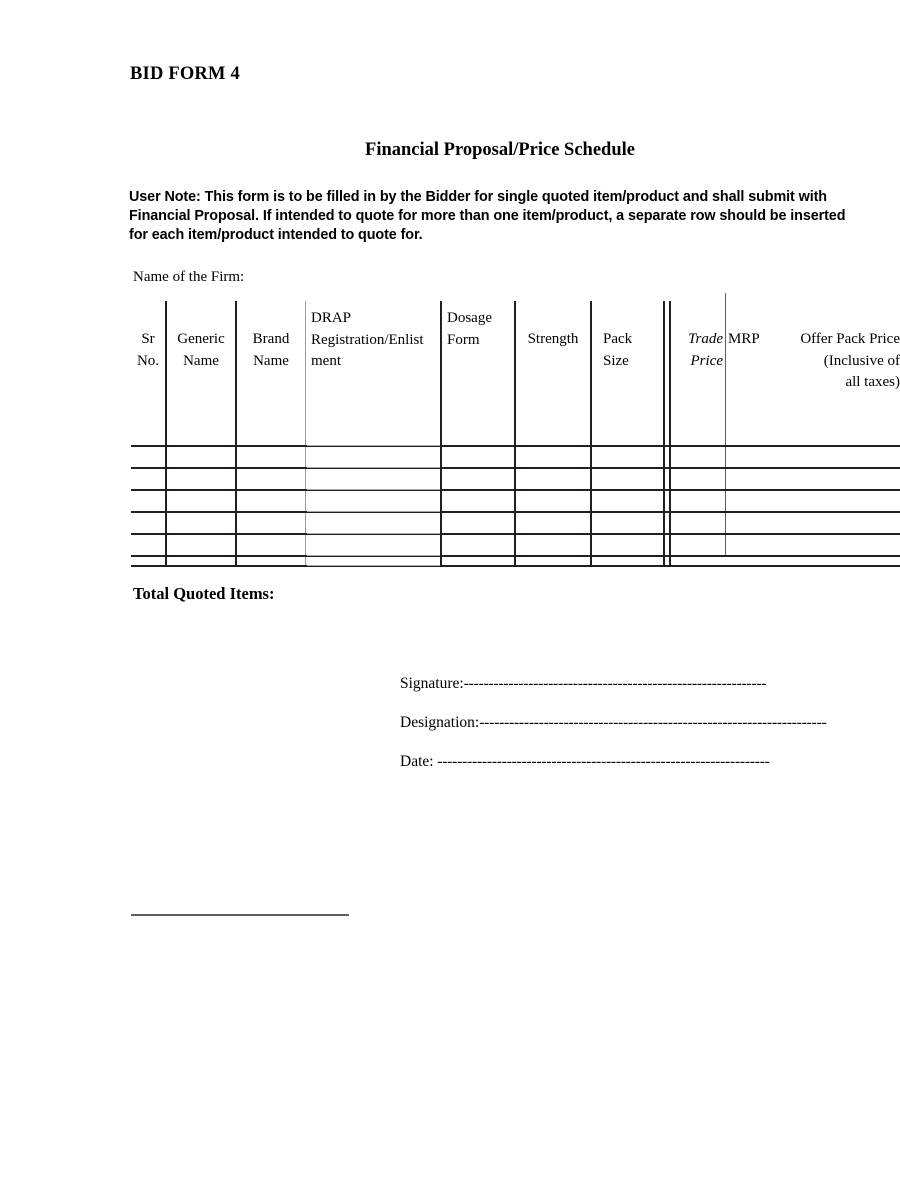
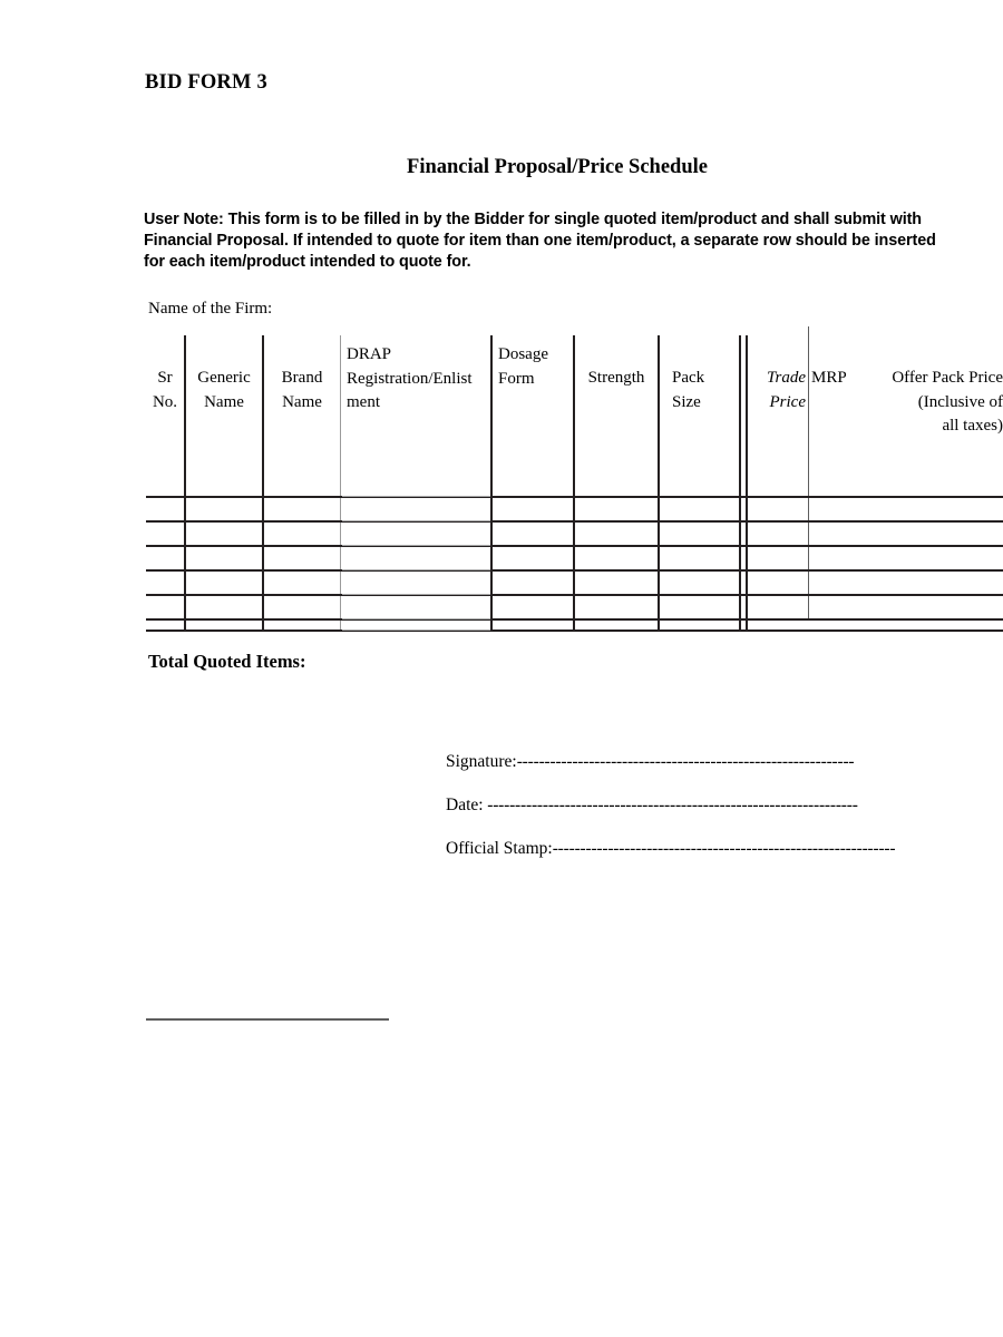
- BID FORM 4
+ BID FORM 3
  Financial Proposal/Price Schedule
- User Note: This form is to be filled in by the Bidder for single quoted item/product and shall submit with Financial Proposal. If intended to quote for more than one item/product, a separate row should be inserted for each item/product intended to quote for.
+ User Note: This form is to be filled in by the Bidder for single quoted item/product and shall submit with Financial Proposal. If intended to quote for item than one item/product, a separate row should be inserted for each item/product intended to quote for.
  Name of the Firm:
  Sr
  No.
  Generic
  Name
  Brand
  Name
  DRAP
  Registration/Enlist
  ment
  Dosage
  Form
  Strength
  Pack
  Size
  Trade
  Price
  MRP
  Offer Pack Price
  (Inclusive of
  all taxes)
  Total Quoted Items:
  Signature:-------------------------------------------------------------
- Designation:----------------------------------------------------------------------
  Date: -------------------------------------------------------------------
+ Official Stamp:--------------------------------------------------------------
